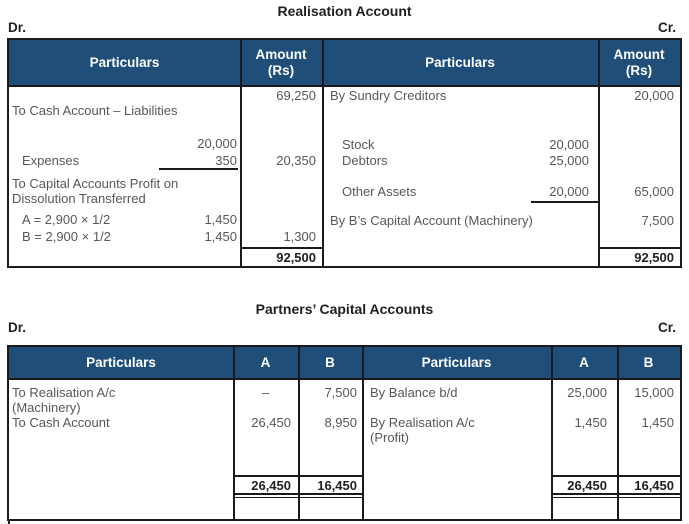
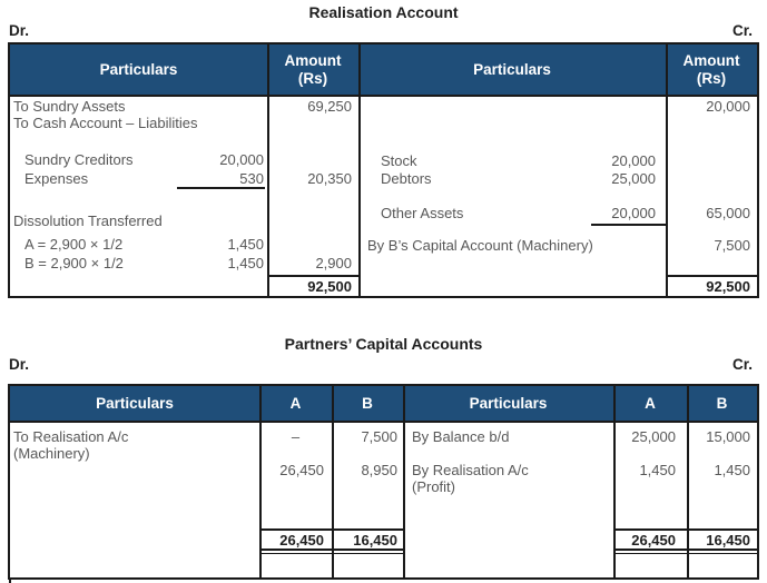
  Realisation Account
  Dr.
  Cr.
  Particulars
  Amount
  (Rs)
  Particulars
  Amount
  (Rs)
+ To Sundry Assets
  To Cash Account – Liabilities
+ Sundry Creditors
  20,000
  Expenses
- 350
+ 530
- To Capital Accounts Profit on
  Dissolution Transferred
  A = 2,900 × 1/2
  1,450
  B = 2,900 × 1/2
  1,450
  69,250
  20,350
- 1,300
+ 2,900
  92,500
- By Sundry Creditors
  Stock
  20,000
  Debtors
  25,000
  Other Assets
  20,000
  By B’s Capital Account (Machinery)
  20,000
  65,000
  7,500
  92,500
  Partners’ Capital Accounts
  Dr.
  Cr.
  Particulars
  A
  B
  Particulars
  A
  B
  To Realisation A/c
  (Machinery)
- To Cash Account
  –
  26,450
  7,500
  8,950
  By Balance b/d
  By Realisation A/c
  (Profit)
  25,000
  1,450
  15,000
  1,450
  26,450
  16,450
  26,450
  16,450
